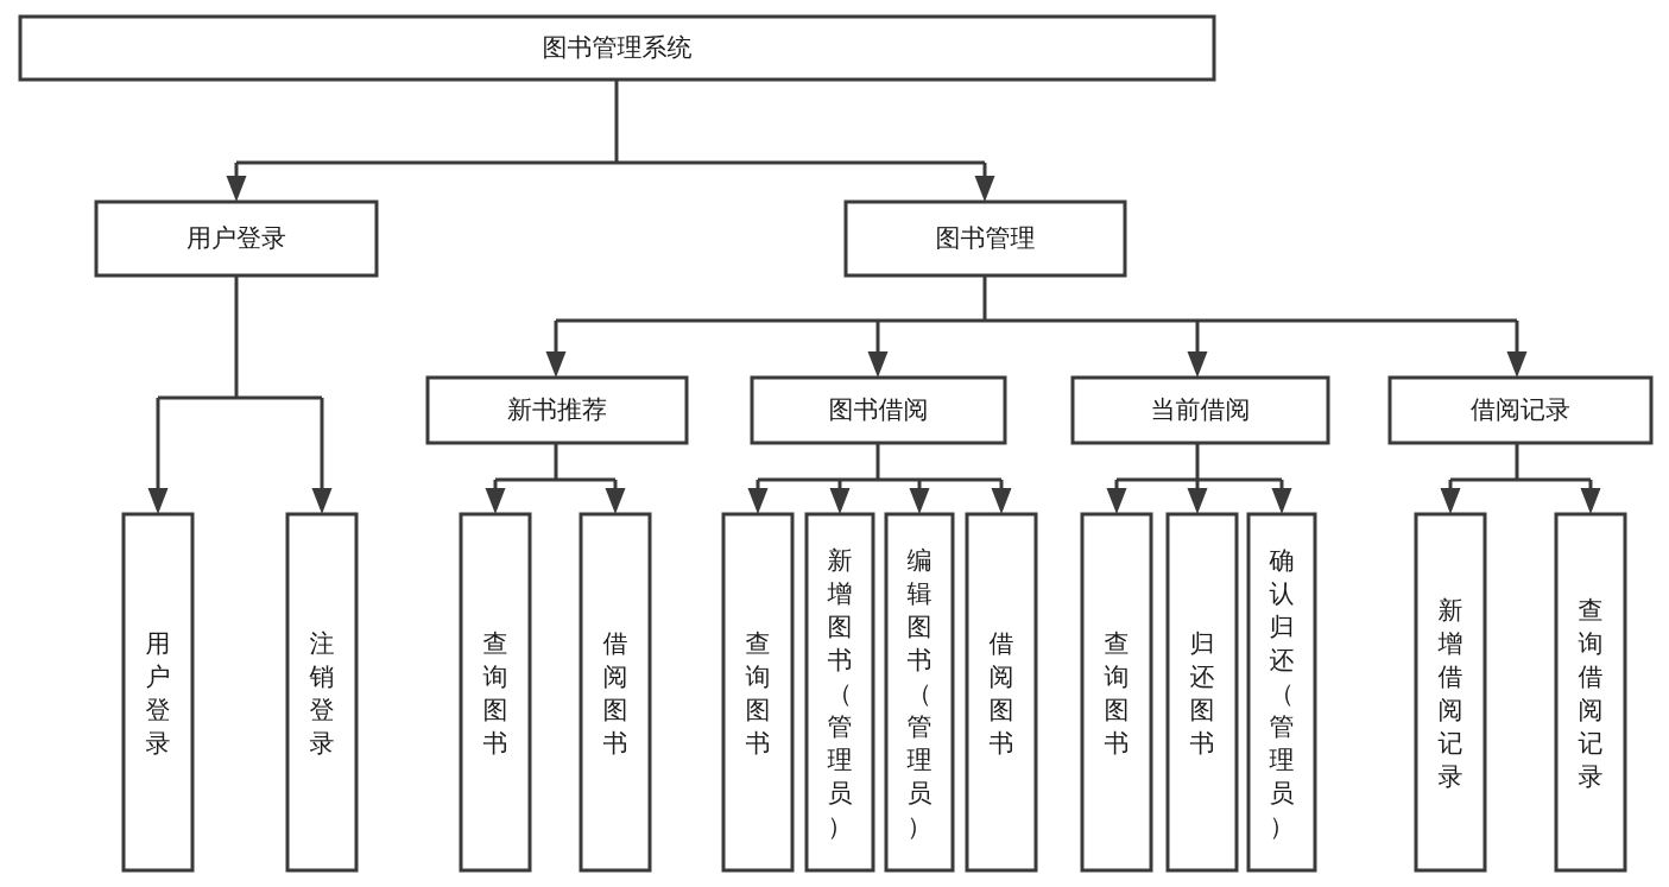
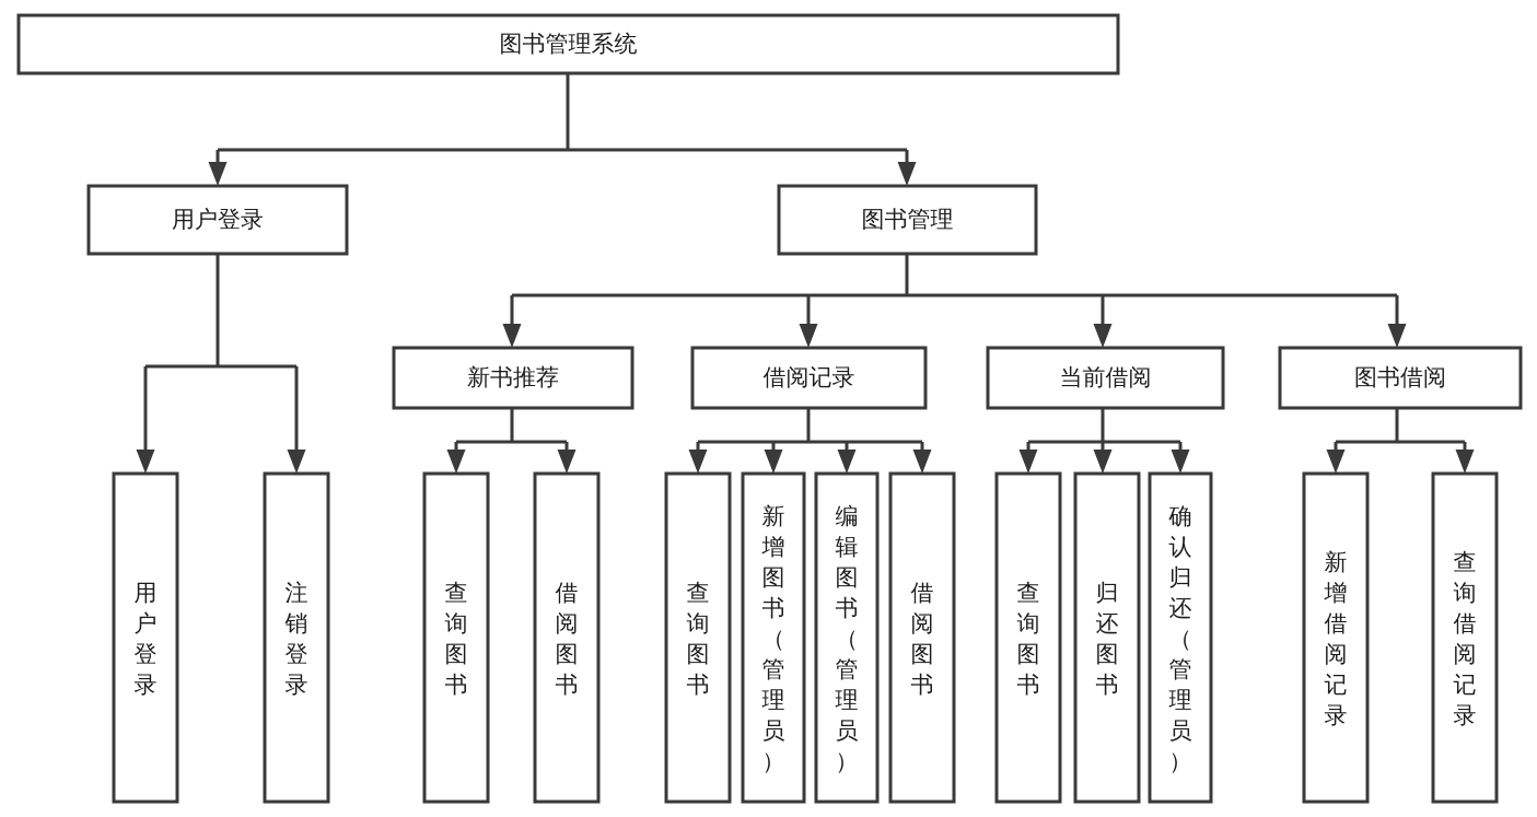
  图书管理系统
  用户登录
  图书管理
  新书推荐
- 图书借阅
+ 借阅记录
  当前借阅
- 借阅记录
+ 图书借阅
  用户登录
  注销登录
  查询图书
  借阅图书
  查询图书
  新增图书（管理员）
  编辑图书（管理员）
  借阅图书
  查询图书
  归还图书
  确认归还（管理员）
  新增借阅记录
  查询借阅记录
